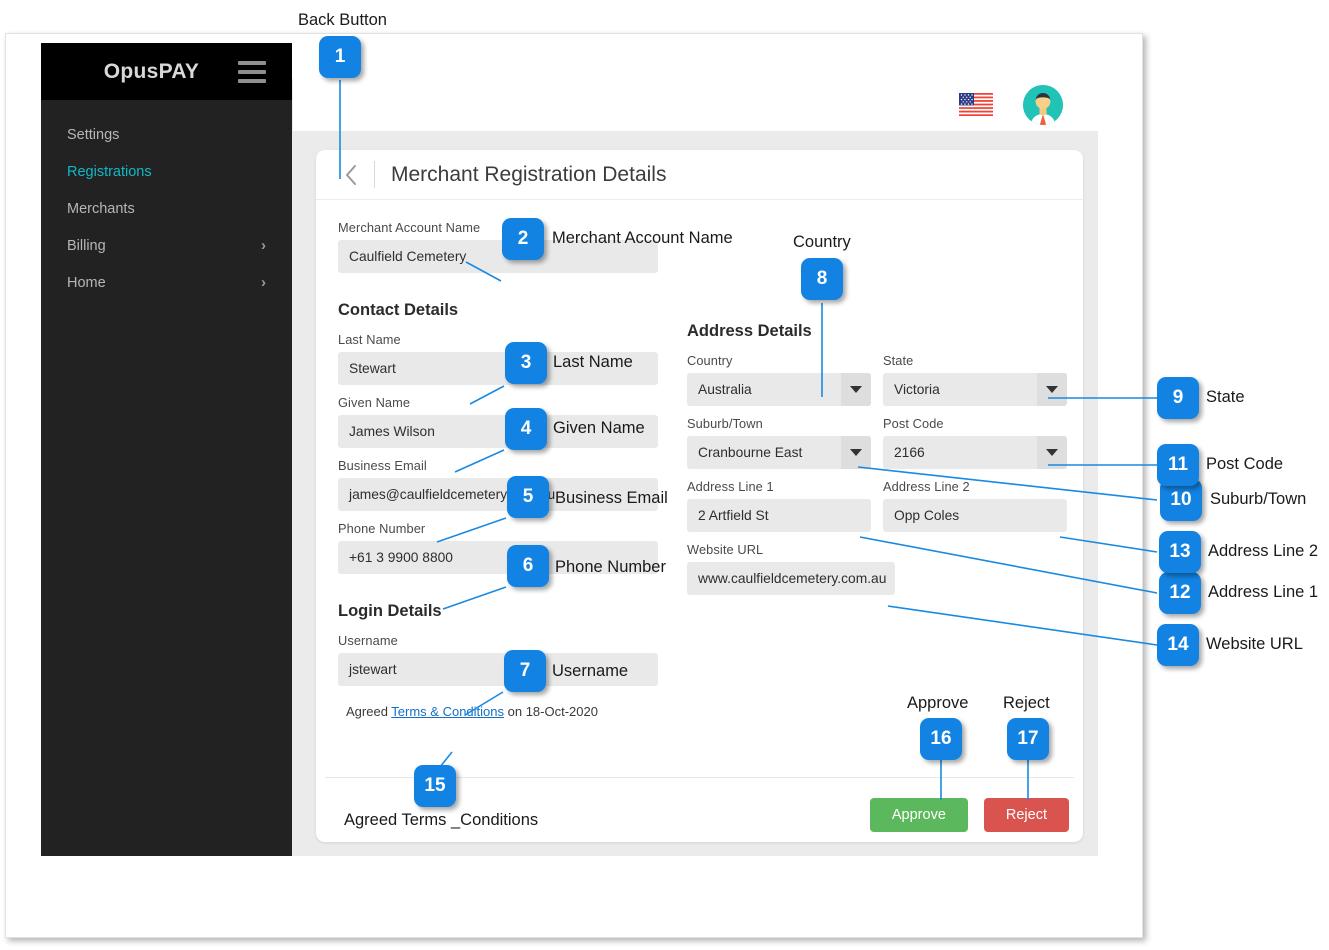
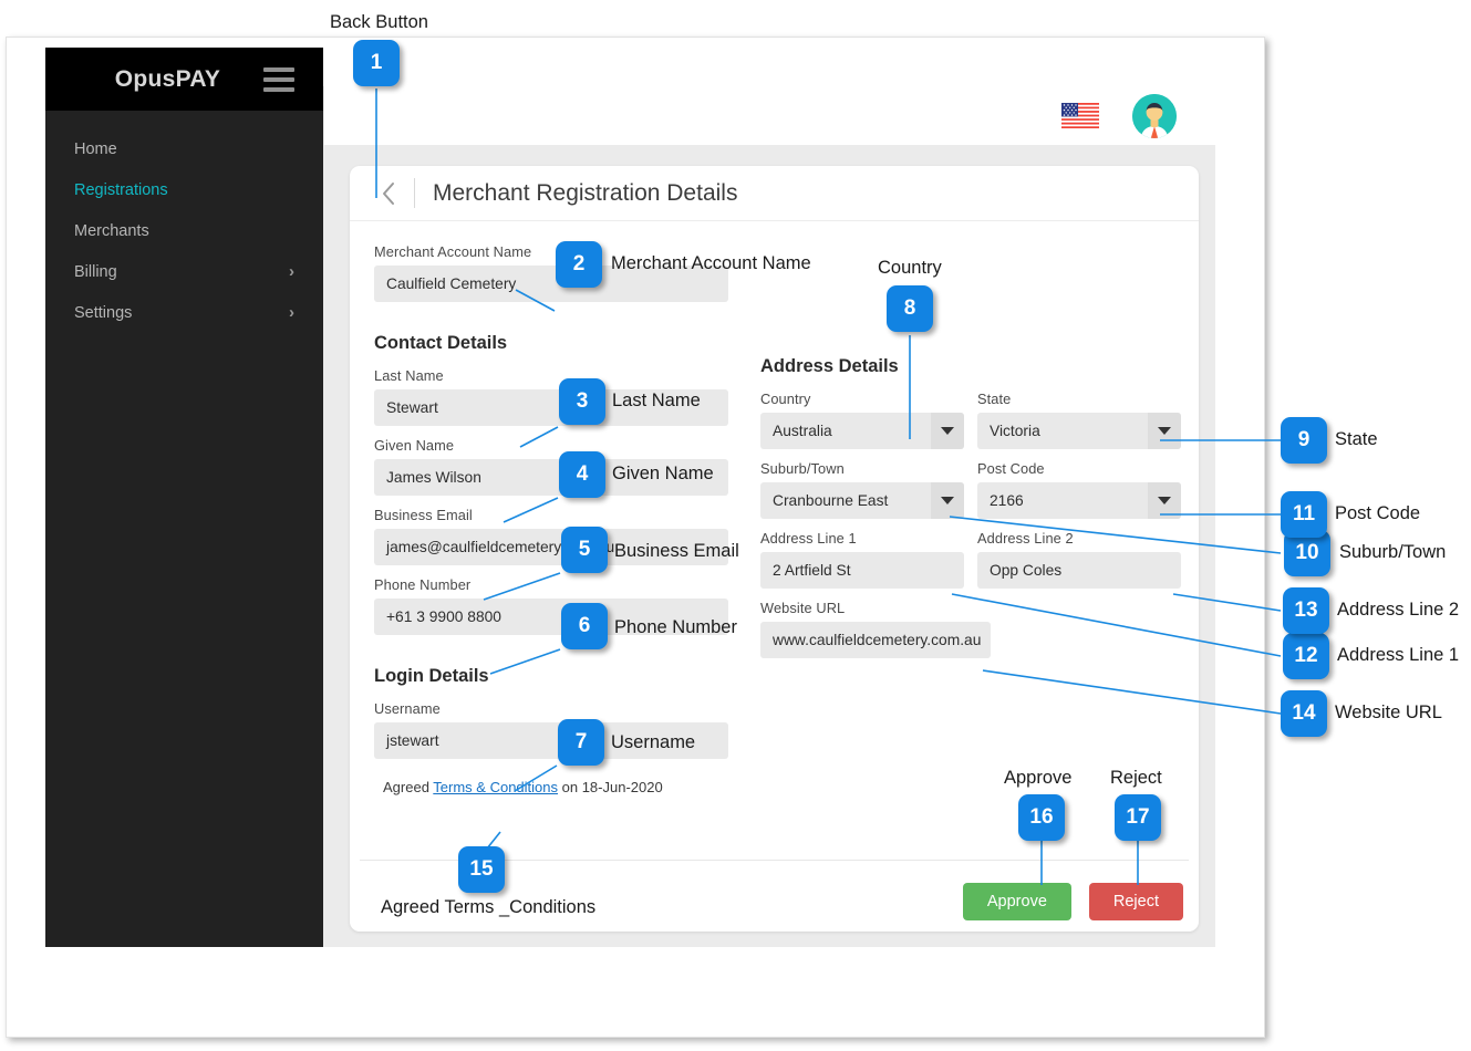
  OpusPAY
- Settings
+ Home
  Registrations
  Merchants
  Billing
  ›
- Home
+ Settings
  ›
  Merchant Registration Details
  Merchant Account Name
  Caulfield Cemetery
  Contact Details
  Last Name
  Stewart
  Given Name
  James Wilson
  Business Email
  james@caulfieldcemeteryu
  Phone Number
  +61 3 9900 8800
  Login Details
  Username
  jstewart
- Agreed Terms & Conitions on 18-Oct-2020
+ Agreed Terms & Conitions on 18-Jun-2020
  Address Details
  Country
  Australia
  State
  Victoria
  Suburb/Town
  Cranbourne East
  Post Code
  2166
  Address Line 1
  2 Artfield St
  Address Line 2
  Opp Coles
  Website URL
  www.caulfieldcemetery.com.au
  Approve
  Reject
  Back Button
  1
  2
  Merchant Account Name
  3
  Last Name
  4
  Given Name
  5
  Business Email
  6
  Phone Number
  7
  Username
  Country
  8
  9
  State
  10
  Suburb/Town
  11
  Post Code
  12
  Address Line 1
  13
  Address Line 2
  14
  Website URL
  15
  Agreed Terms _Conditions
  Approve
  16
  Reject
  17
